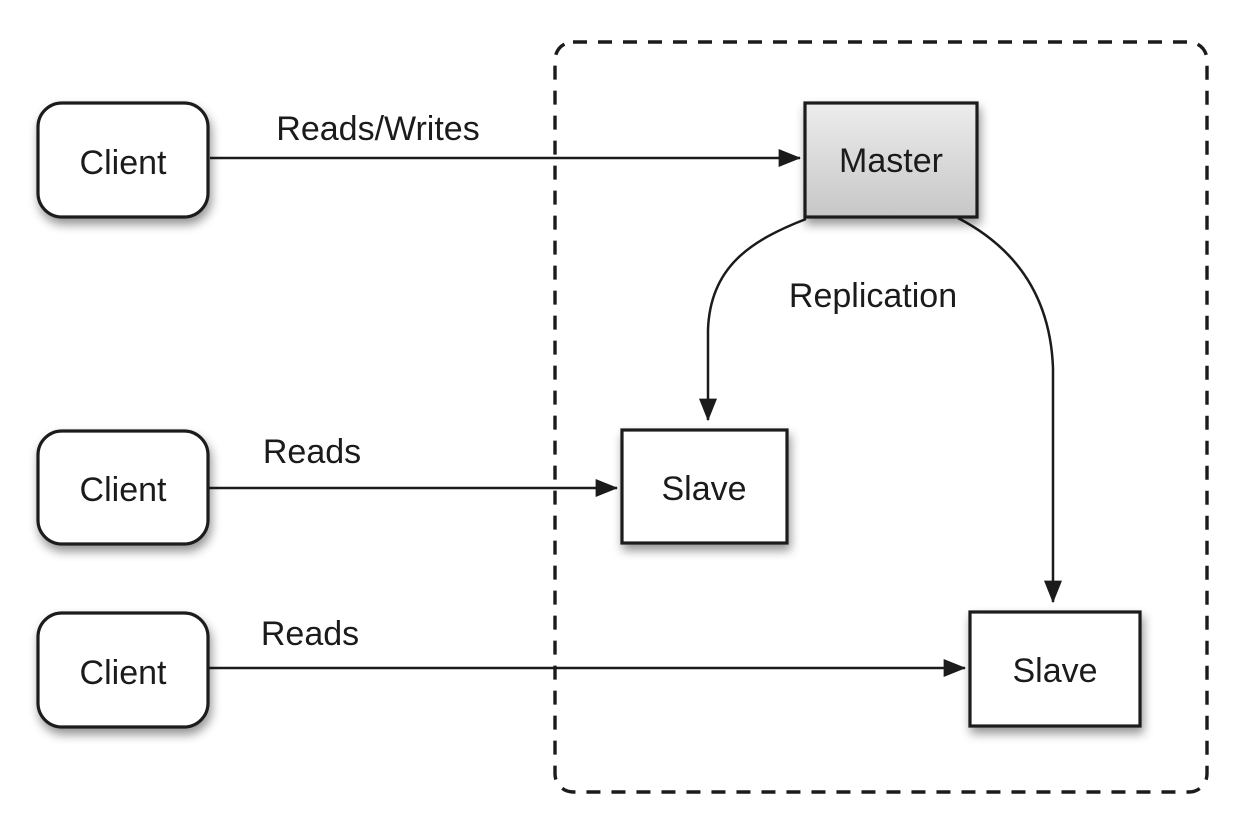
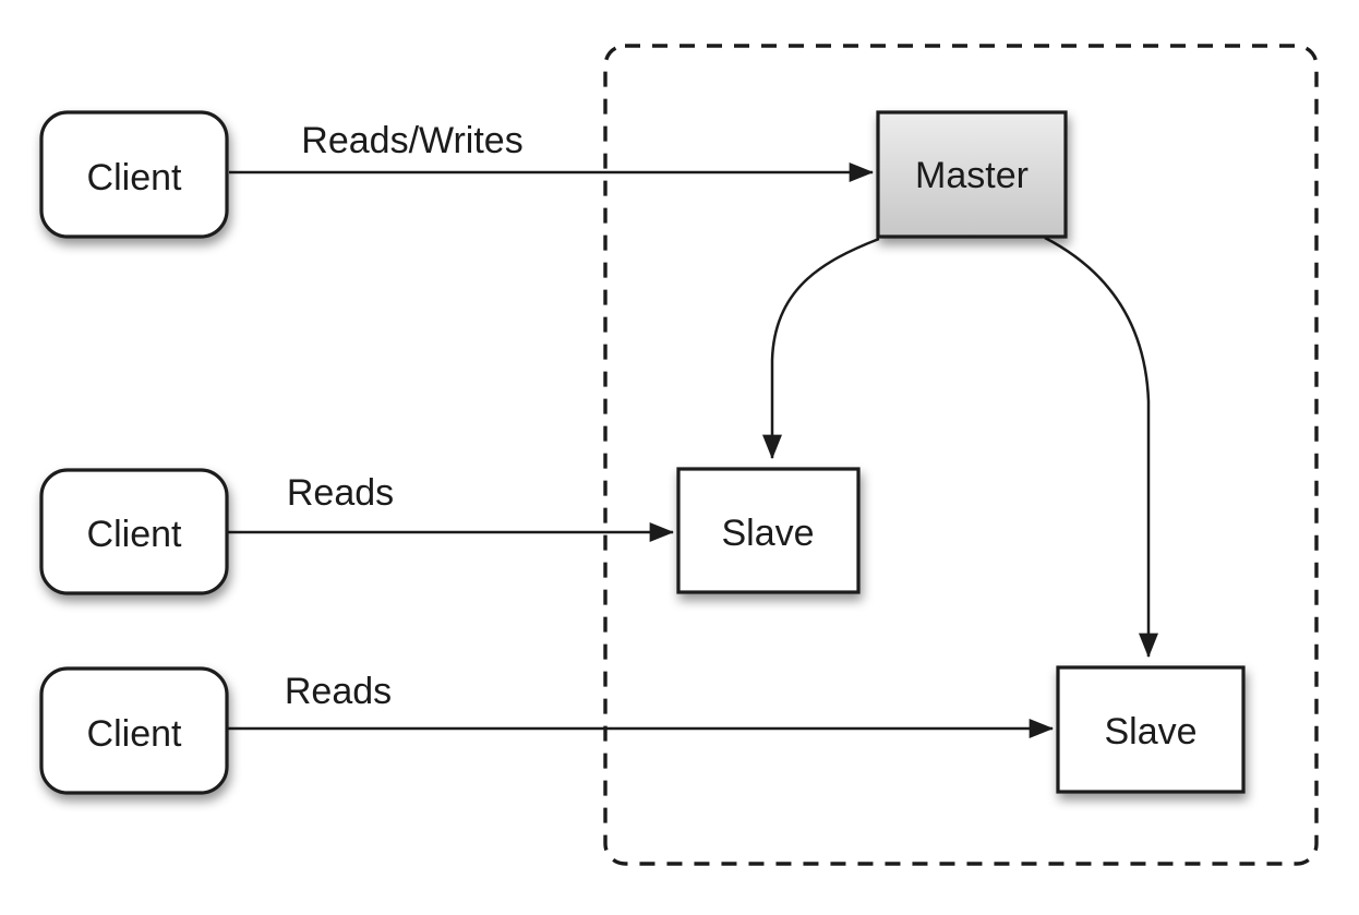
  Reads/Writes
  Reads
  Reads
- Replication
  Client
  Client
  Client
  Master
  Slave
  Slave
